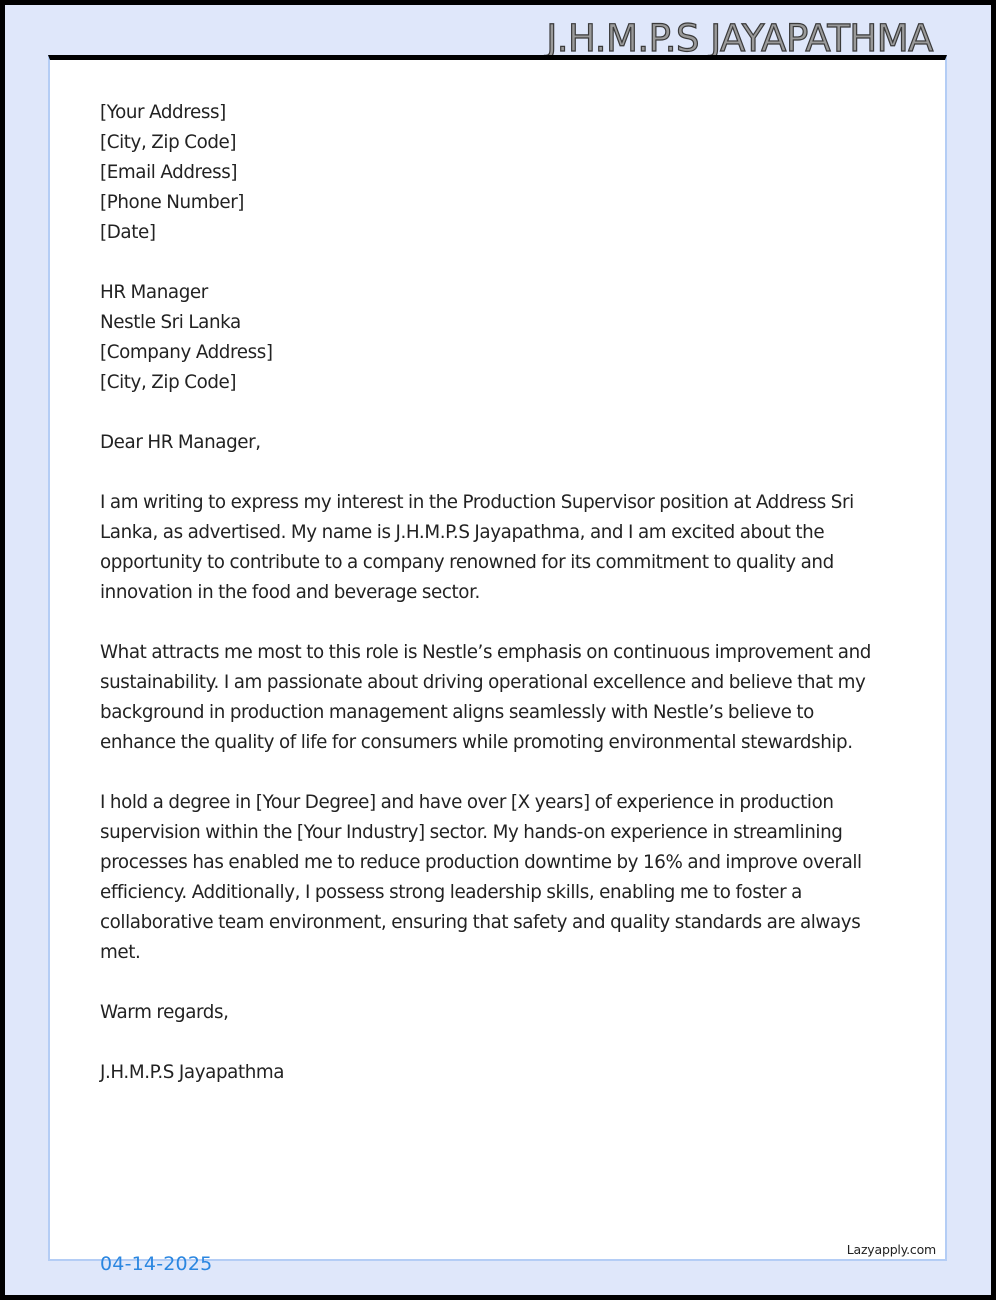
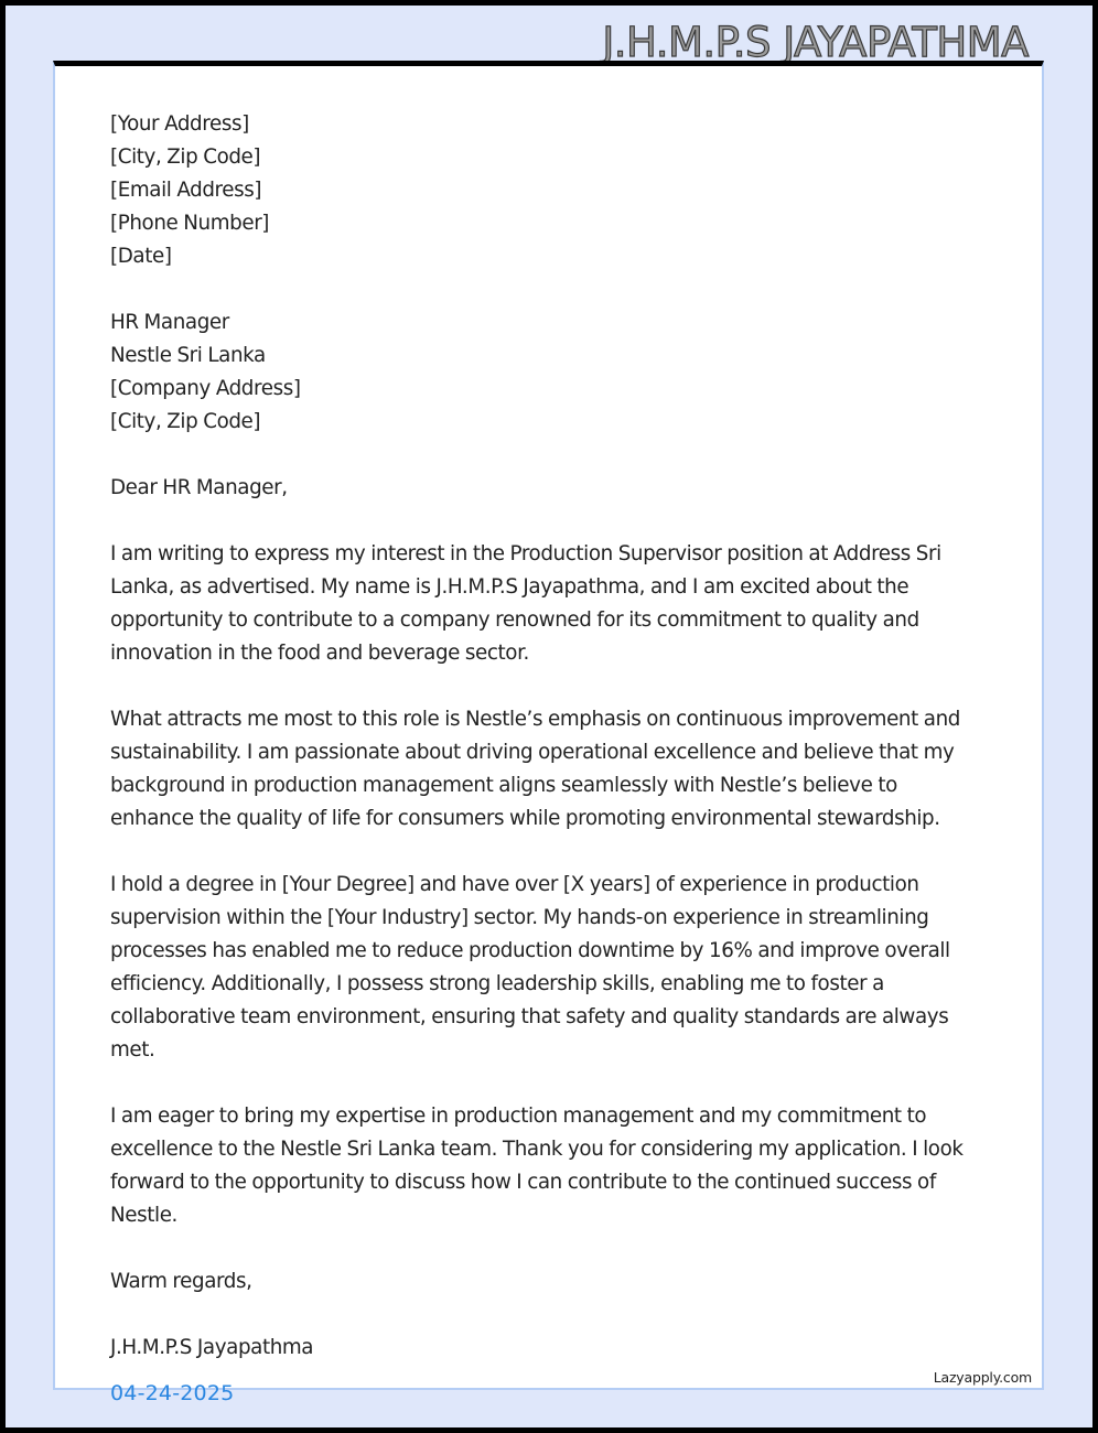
  J.H.M.P.S JAYAPATHMA
  [Your Address]
  [City, Zip Code]
  [Email Address]
  [Phone Number]
  [Date]
  HR Manager
  Nestle Sri Lanka
  [Company Address]
  [City, Zip Code]
  Dear HR Manager,
  I am writing to express my interest in the Production Supervisor position at Address Sri Lanka, as advertised. My name is J.H.M.P.S Jayapathma, and I am excited about the opportunity to contribute to a company renowned for its commitment to quality and innovation in the food and beverage sector.
  What attracts me most to this role is Nestle’s emphasis on continuous improvement and sustainability. I am passionate about driving operational excellence and believe that my background in production management aligns seamlessly with Nestle’s believe to enhance the quality of life for consumers while promoting environmental stewardship.
  I hold a degree in [Your Degree] and have over [X years] of experience in production supervision within the [Your Industry] sector. My hands-on experience in streamlining processes has enabled me to reduce production downtime by 16% and improve overall efficiency. Additionally, I possess strong leadership skills, enabling me to foster a collaborative team environment, ensuring that safety and quality standards are always met.
+ I am eager to bring my expertise in production management and my commitment to excellence to the Nestle Sri Lanka team. Thank you for considering my application. I look forward to the opportunity to discuss how I can contribute to the continued success of Nestle.
  Warm regards,
  J.H.M.P.S Jayapathma
  Lazyapply.com
- 04-14-2025
+ 04-24-2025
